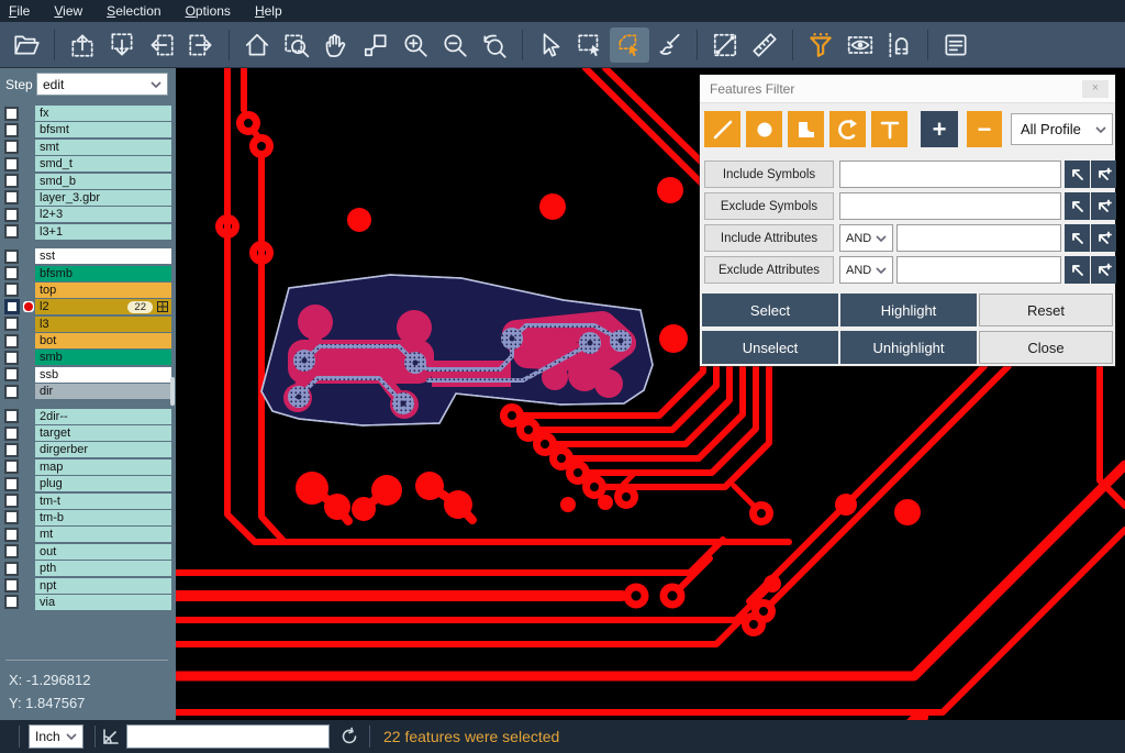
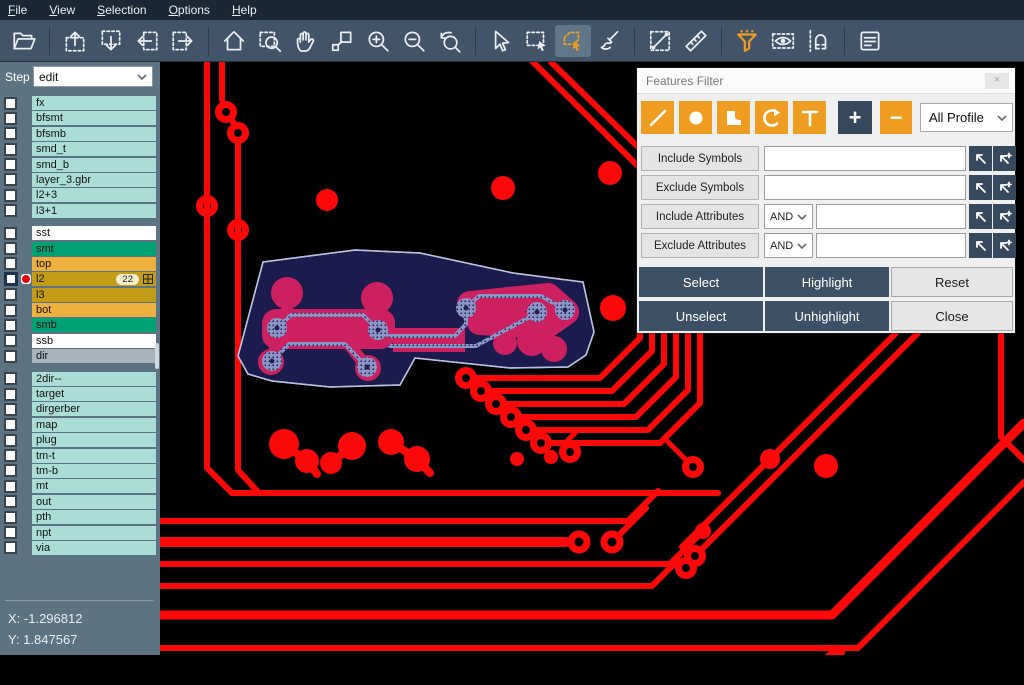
  File
  View
  Selection
  Options
  Help
  Step
  edit
  fx
  bfsmt
- smt
+ bfsmb
  smd_t
  smd_b
  layer_3.gbr
  l2+3
  l3+1
  sst
- bfsmb
+ smt
  top
  l2
  22
  l3
  bot
  smb
  ssb
  dir
  2dir--
  target
  dirgerber
  map
  plug
  tm-t
  tm-b
  mt
  out
  pth
  npt
  via
  X: -1.296812
  Y: 1.847567
  Features Filter
  ×
  +
  −
  All Profile
  Include Symbols
  Exclude Symbols
  Include Attributes
  AND
  Exclude Attributes
  AND
  Select
  Highlight
  Reset
  Unselect
  Unhighlight
  Close
- Inch
- 22 features were selected
